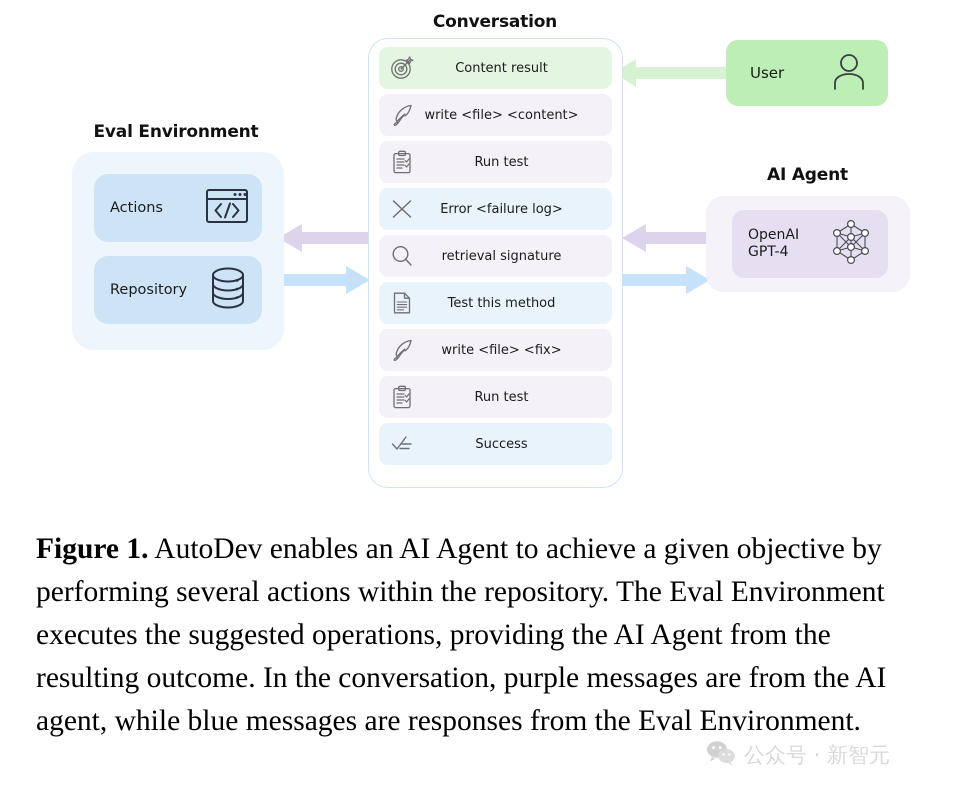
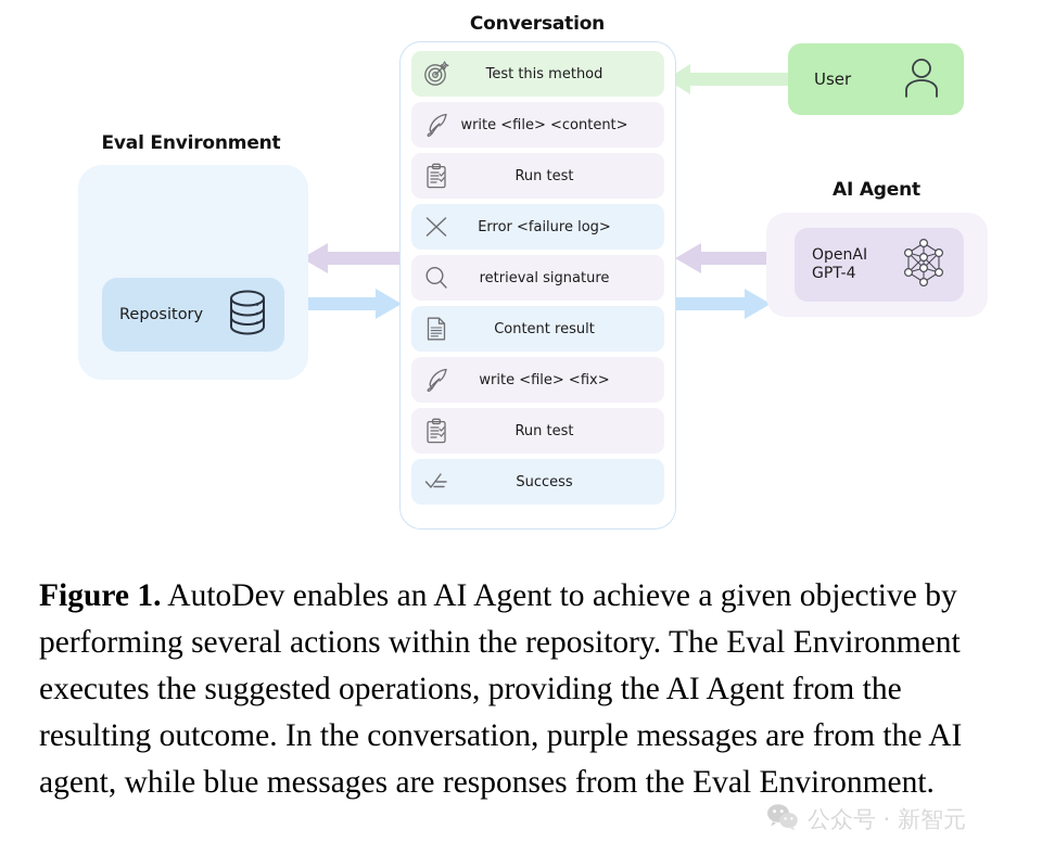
  Eval Environment
- Actions
  Repository
  Conversation
- Content result
+ Test this method
  write <file> <content>
  Run test
  Error <failure log>
  retrieval signature
- Test this method
+ Content result
  write <file> <fix>
  Run test
  Success
  User
  AI Agent
  OpenAI
  GPT-4
  Figure 1. AutoDev enables an AI Agent to achieve a given objective by performing several actions within the repository. The Eval Environment executes the suggested operations, providing the AI Agent from the resulting outcome. In the conversation, purple messages are from the AI agent, while blue messages are responses from the Eval Environment.
  公众号 · 新智元
